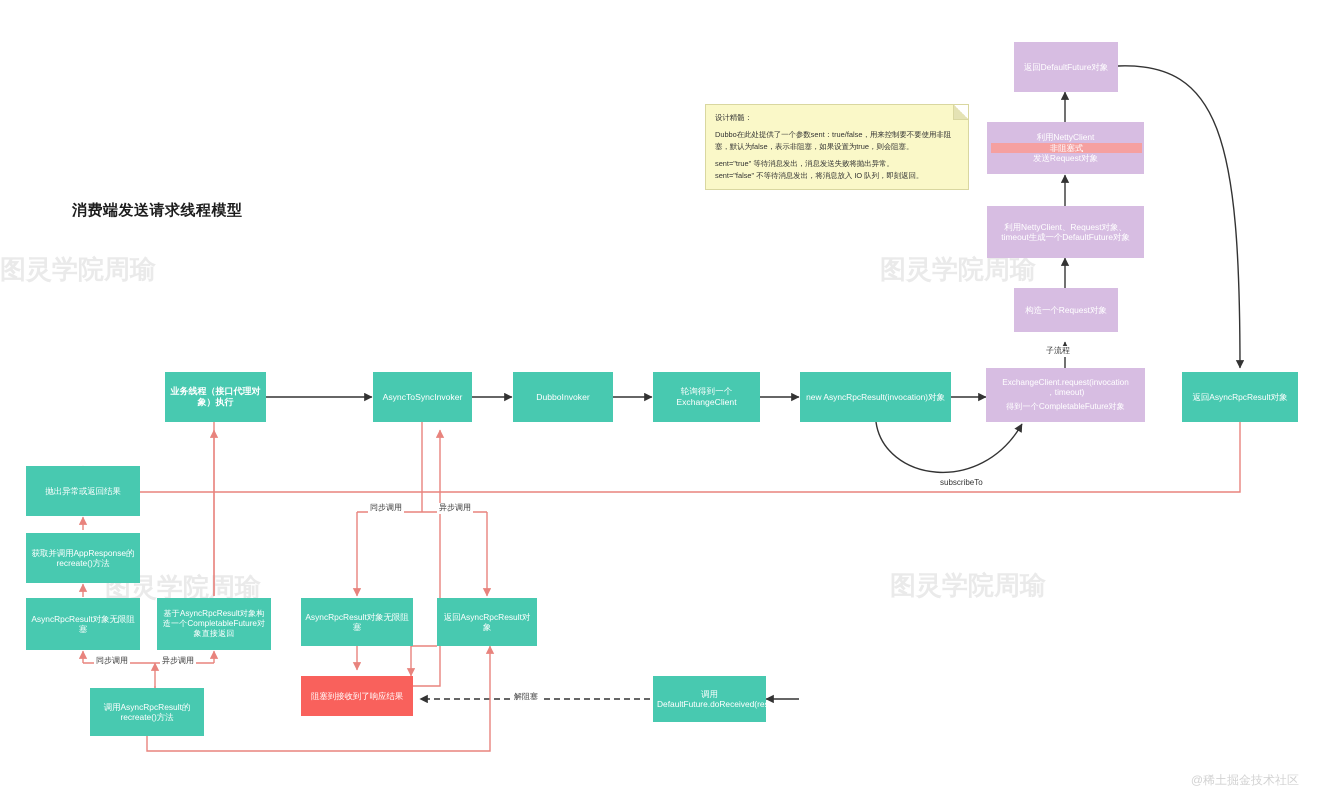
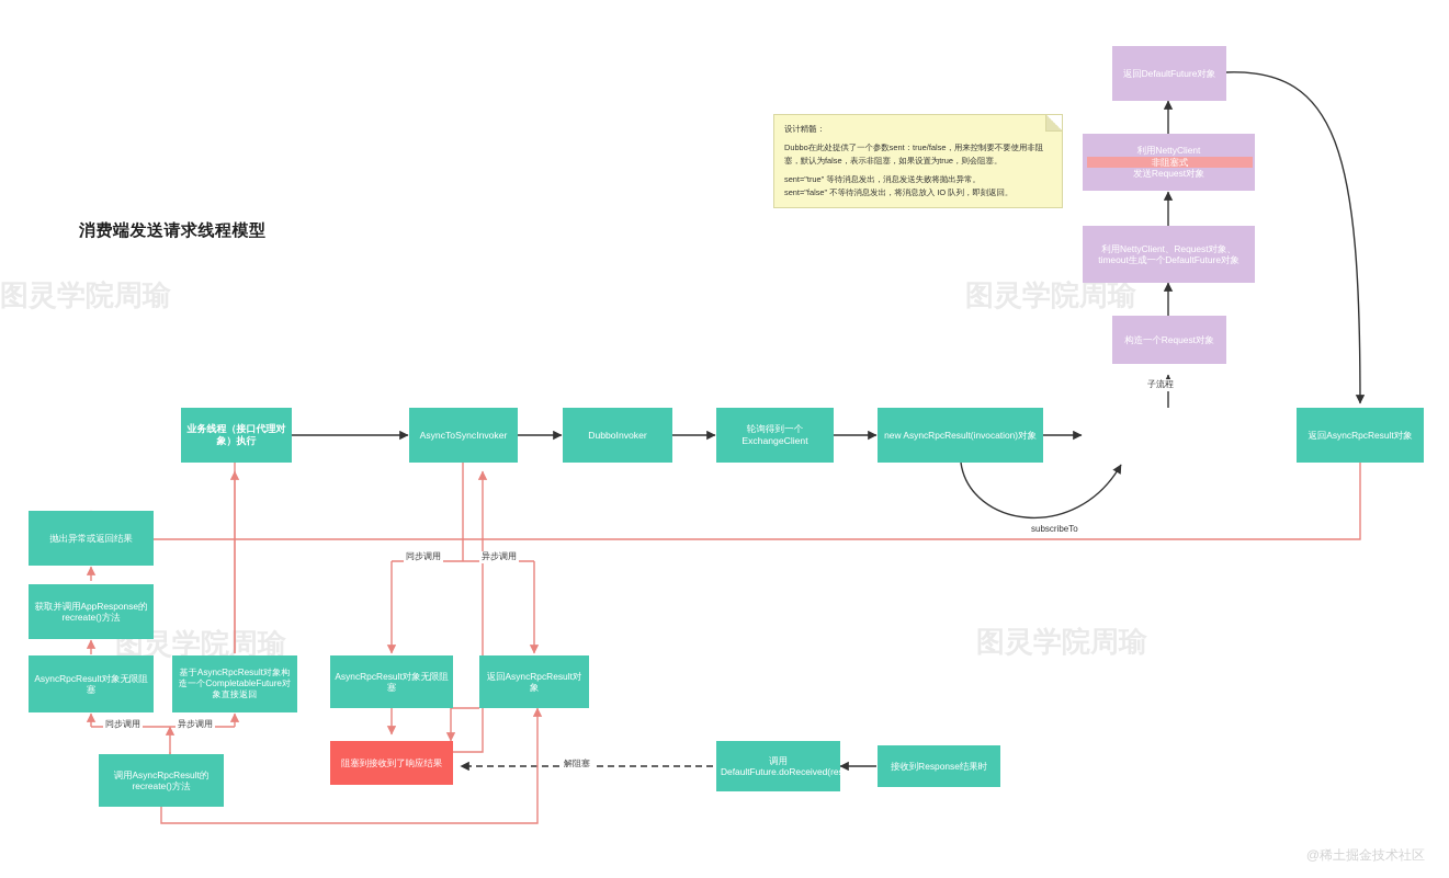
  图灵学院周瑜
  图灵学院周瑜
  消费端发送请求线程模型
  子流程
  subscribeTo
  同步调用
  异步调用
  同步调用
  异步调用
  解阻塞
  设计精髓：
  Dubbo在此处提供了一个参数sent：true/false，用来控制要不要使用非阻塞，默认为false，表示非阻塞，如果设置为true，则会阻塞。
  sent="true" 等待消息发出，消息发送失败将抛出异常。
  sent="false" 不等待消息发出，将消息放入 IO 队列，即刻返回。
  返回DefaultFuture对象
  利用NettyClient
  非阻塞式
  发送Request对象
  利用NettyClient、Request对象、timeout生成一个DefaultFuture对象
  构造一个Request对象
- ExchangeClient.request(invocation
- ，timeout)
- 得到一个CompletableFuture对象
  业务线程（接口代理对象）执行
  AsyncToSyncInvoker
  DubboInvoker
  轮询得到一个ExchangeClient
  new AsyncRpcResult(invocation)对象
  返回AsyncRpcResult对象
  抛出异常或返回结果
  获取并调用AppResponse的recreate()方法
  AsyncRpcResult对象无限阻塞
  基于AsyncRpcResult对象构造一个CompletableFuture对象直接返回
  调用AsyncRpcResult的recreate()方法
  AsyncRpcResult对象无限阻塞
  返回AsyncRpcResult对象
  阻塞到接收到了响应结果
  调用DefaultFuture.doReceived(response)
+ 接收到Response结果时
  @稀土掘金技术社区
